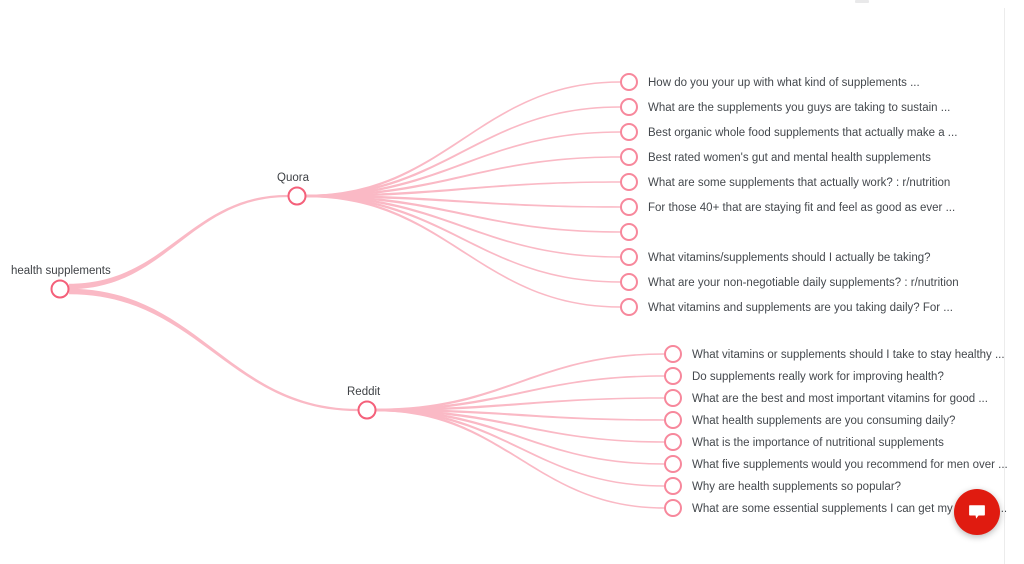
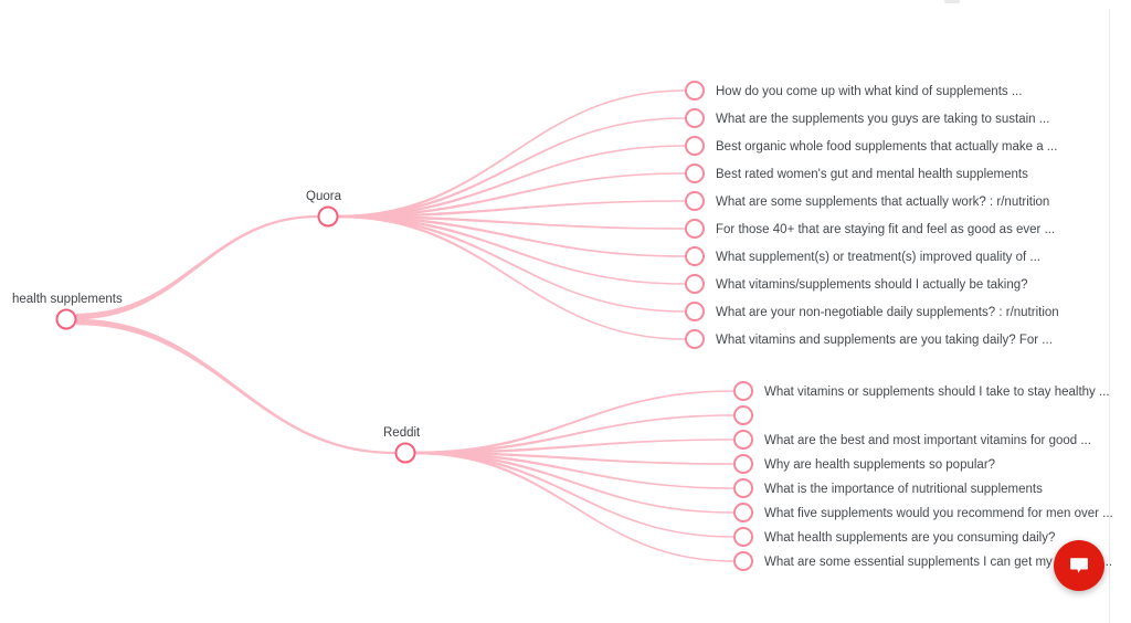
  health supplements
  Quora
- How do you your up with what kind of supplements ...
+ How do you come up with what kind of supplements ...
  What are the supplements you guys are taking to sustain ...
  Best organic whole food supplements that actually make a ...
  Best rated women's gut and mental health supplements
  What are some supplements that actually work? : r/nutrition
  For those 40+ that are staying fit and feel as good as ever ...
+ What supplement(s) or treatment(s) improved quality of ...
  What vitamins/supplements should I actually be taking?
  What are your non-negotiable daily supplements? : r/nutrition
  What vitamins and supplements are you taking daily? For ...
  Reddit
  What vitamins or supplements should I take to stay healthy ...
- Do supplements really work for improving health?
  What are the best and most important vitamins for good ...
- What health supplements are you consuming daily?
+ Why are health supplements so popular?
  What is the importance of nutritional supplements
  What five supplements would you recommend for men over ...
- Why are health supplements so popular?
+ What health supplements are you consuming daily?
  What are some essential supplements I can get my..
